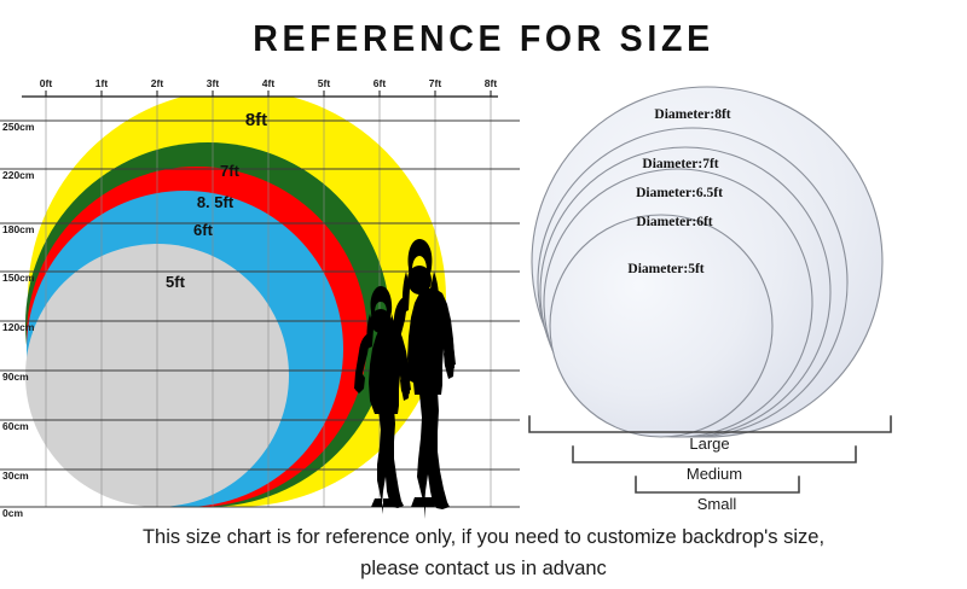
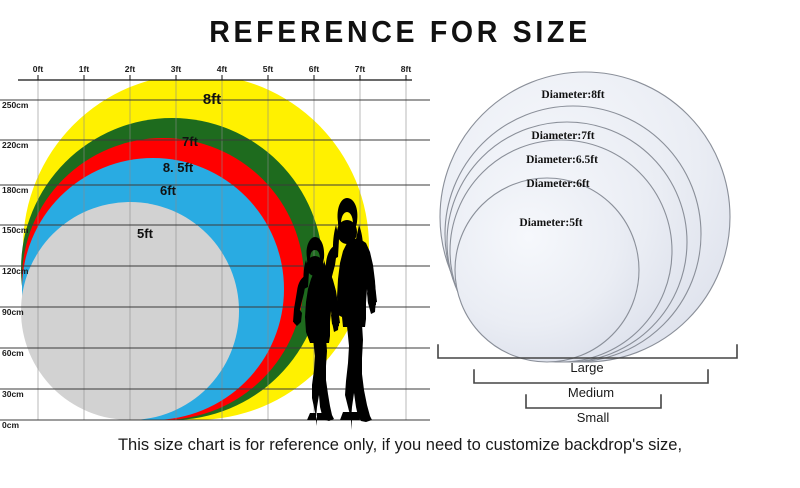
  REFERENCE FOR SIZE
  0ft
  1ft
  2ft
  3ft
  4ft
  5ft
  6ft
  7ft
  8ft
  250cm
  220cm
  180cm
  150cm
  120cm
  90cm
  60cm
  30cm
  0cm
  8ft
  7ft
  8. 5ft
  6ft
  5ft
  Diameter:8ft
  Diameter:7ft
  Diameter:6.5ft
  Diameter:6ft
  Diameter:5ft
  Large
  Medium
  Small
  This size chart is for reference only, if you need to customize backdrop's size,
- please contact us in advanc
